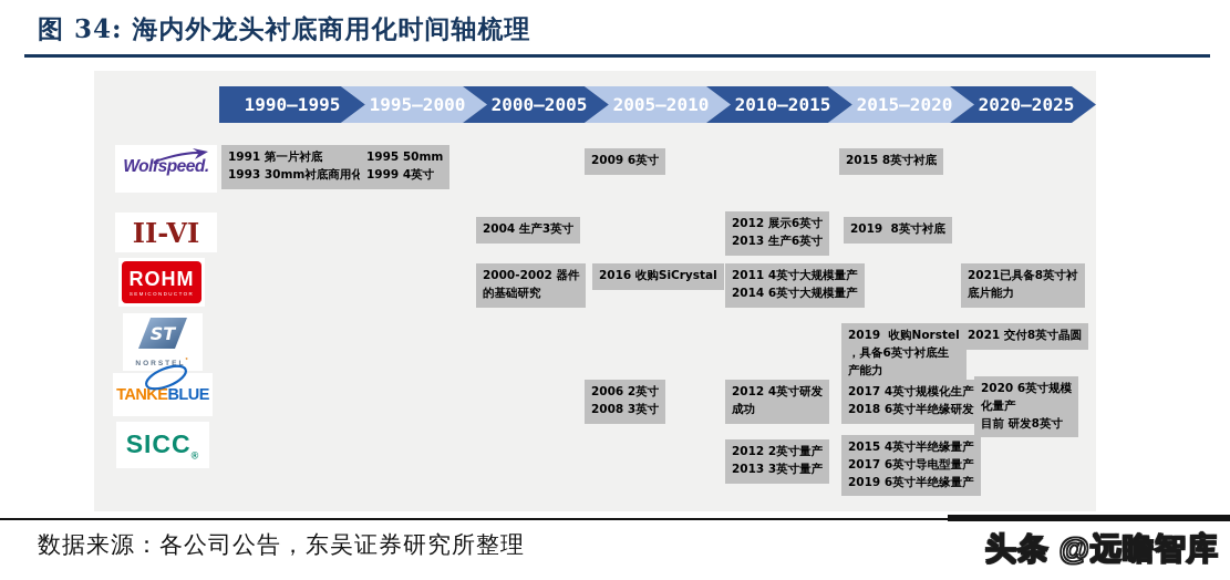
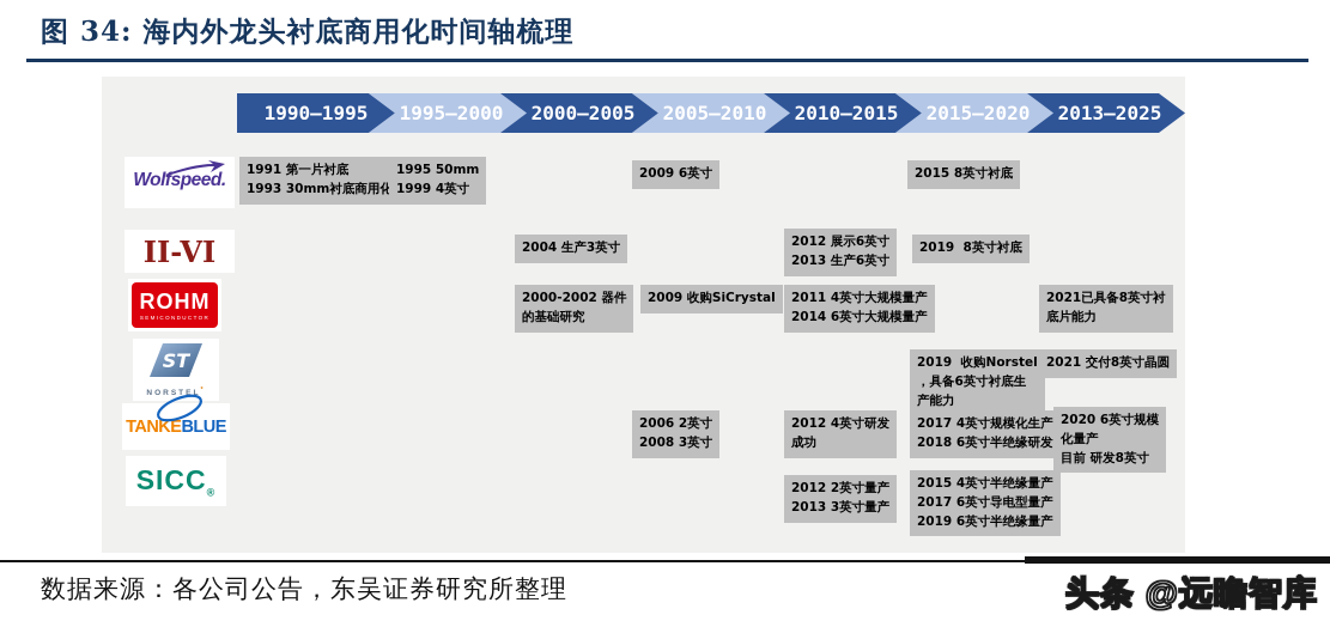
  图 34: 海内外龙头衬底商用化时间轴梳理
  1990–1995
  1995–2000
  2000–2005
  2005–2010
  2010–2015
  2015–2020
- 2020–2025
+ 2013–2025
  Wolfspeed.
  II-VI
  ROHM
  ST
  TANKEBLUE
  SICC®
  数据来源：各公司公告，东吴证券研究所整理
  头条 @远瞻智库
  1991 第一片衬底
  1993 30mm衬底商用化
  1995 50mm
  1999 4英寸
  2009 6英寸
  2015 8英寸衬底
  2004 生产3英寸
  2012 展示6英寸
  2013 生产6英寸
  2019 8英寸衬底
  2000-2002 器件
  的基础研究
- 2016 收购SiCrystal
+ 2009 收购SiCrystal
  2011 4英寸大规模量产
  2014 6英寸大规模量产
  2021已具备8英寸衬
  底片能力
  2019 收购Norstel
  ，具备6英寸衬底生
  产能力
  2021 交付8英寸晶圆
  2006 2英寸
  2008 3英寸
  2012 4英寸研发
  成功
  2017 4英寸规模化生产
  2018 6英寸半绝缘研发
  2020 6英寸规模
  化量产
  目前 研发8英寸
  2012 2英寸量产
  2013 3英寸量产
  2015 4英寸半绝缘量产
  2017 6英寸导电型量产
  2019 6英寸半绝缘量产
